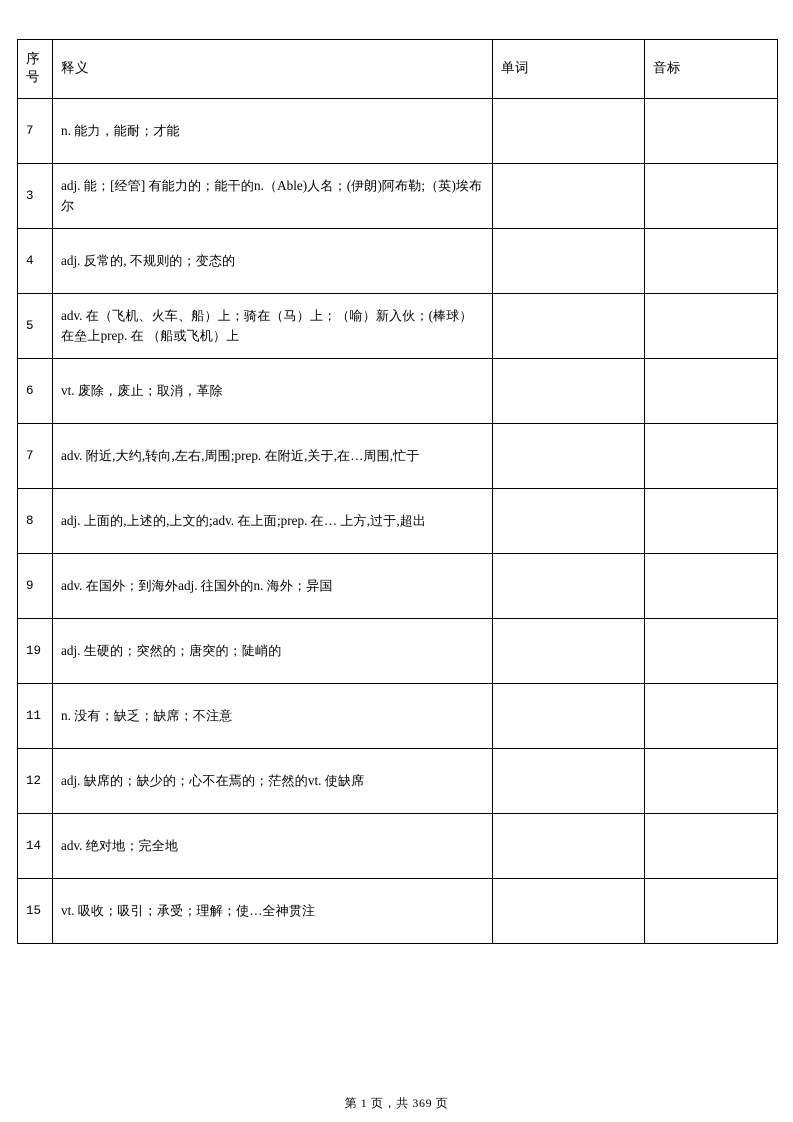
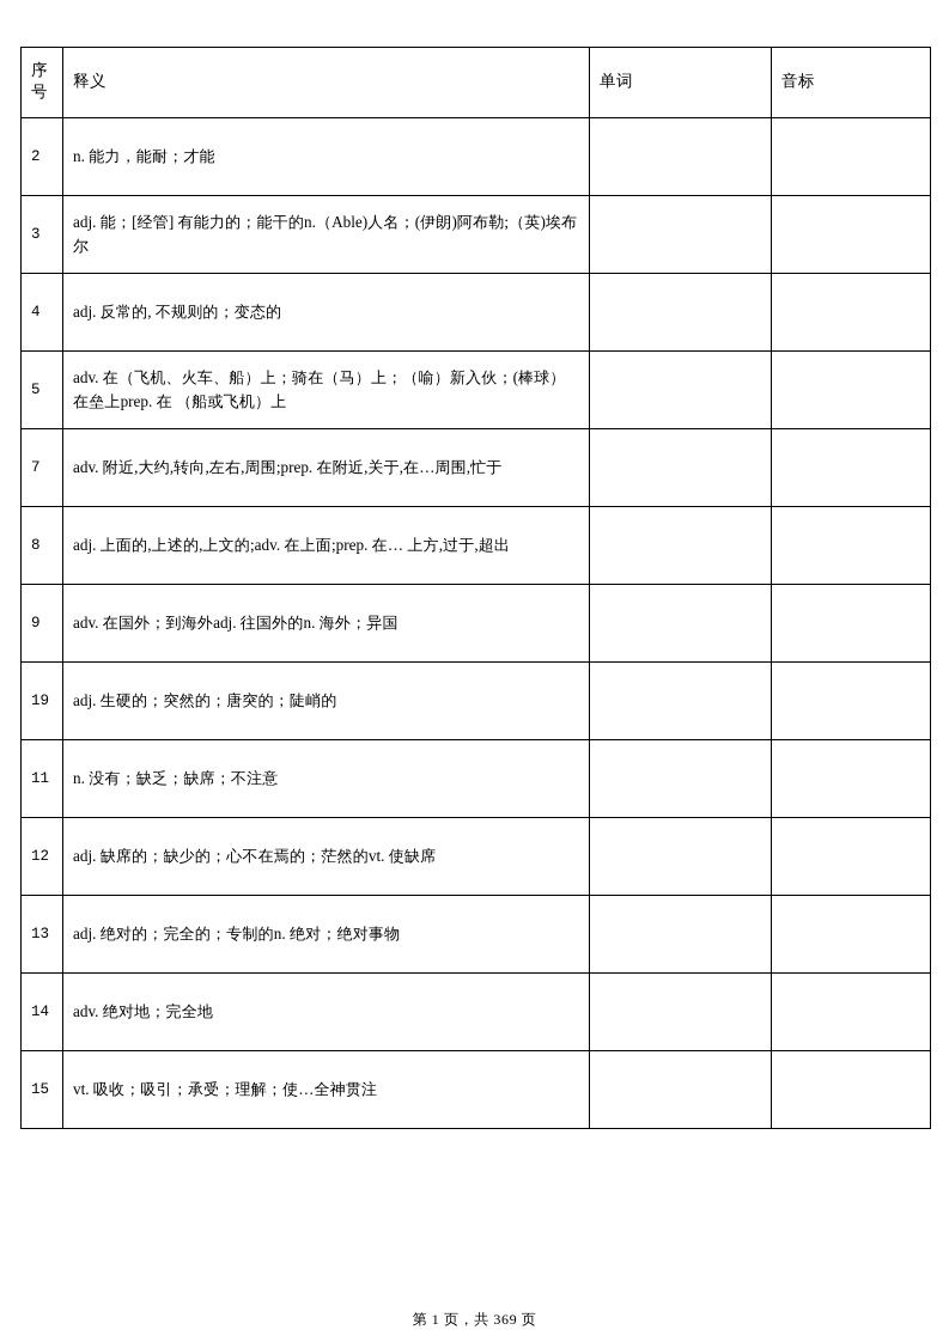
  序号	释义	单词	音标
- 7	n. 能力，能耐；才能
+ 2	n. 能力，能耐；才能
  3	adj. 能；[经管] 有能力的；能干的n.（Able)人名；(伊朗)阿布勒;（英)埃布尔
  4	adj. 反常的, 不规则的；变态的
  5	adv. 在（飞机、火车、船）上；骑在（马）上；（喻）新入伙；(棒球）在垒上prep. 在 （船或飞机）上
- 6	vt. 废除，废止；取消，革除
  7	adv. 附近,大约,转向,左右,周围;prep. 在附近,关于,在…周围,忙于
  8	adj. 上面的,上述的,上文的;adv. 在上面;prep. 在… 上方,过于,超出
  9	adv. 在国外；到海外adj. 往国外的n. 海外；异国
  19	adj. 生硬的；突然的；唐突的；陡峭的
  11	n. 没有；缺乏；缺席；不注意
  12	adj. 缺席的；缺少的；心不在焉的；茫然的vt. 使缺席
+ 13	adj. 绝对的；完全的；专制的n. 绝对；绝对事物
  14	adv. 绝对地；完全地
  15	vt. 吸收；吸引；承受；理解；使…全神贯注
  第 1 页，共 369 页
